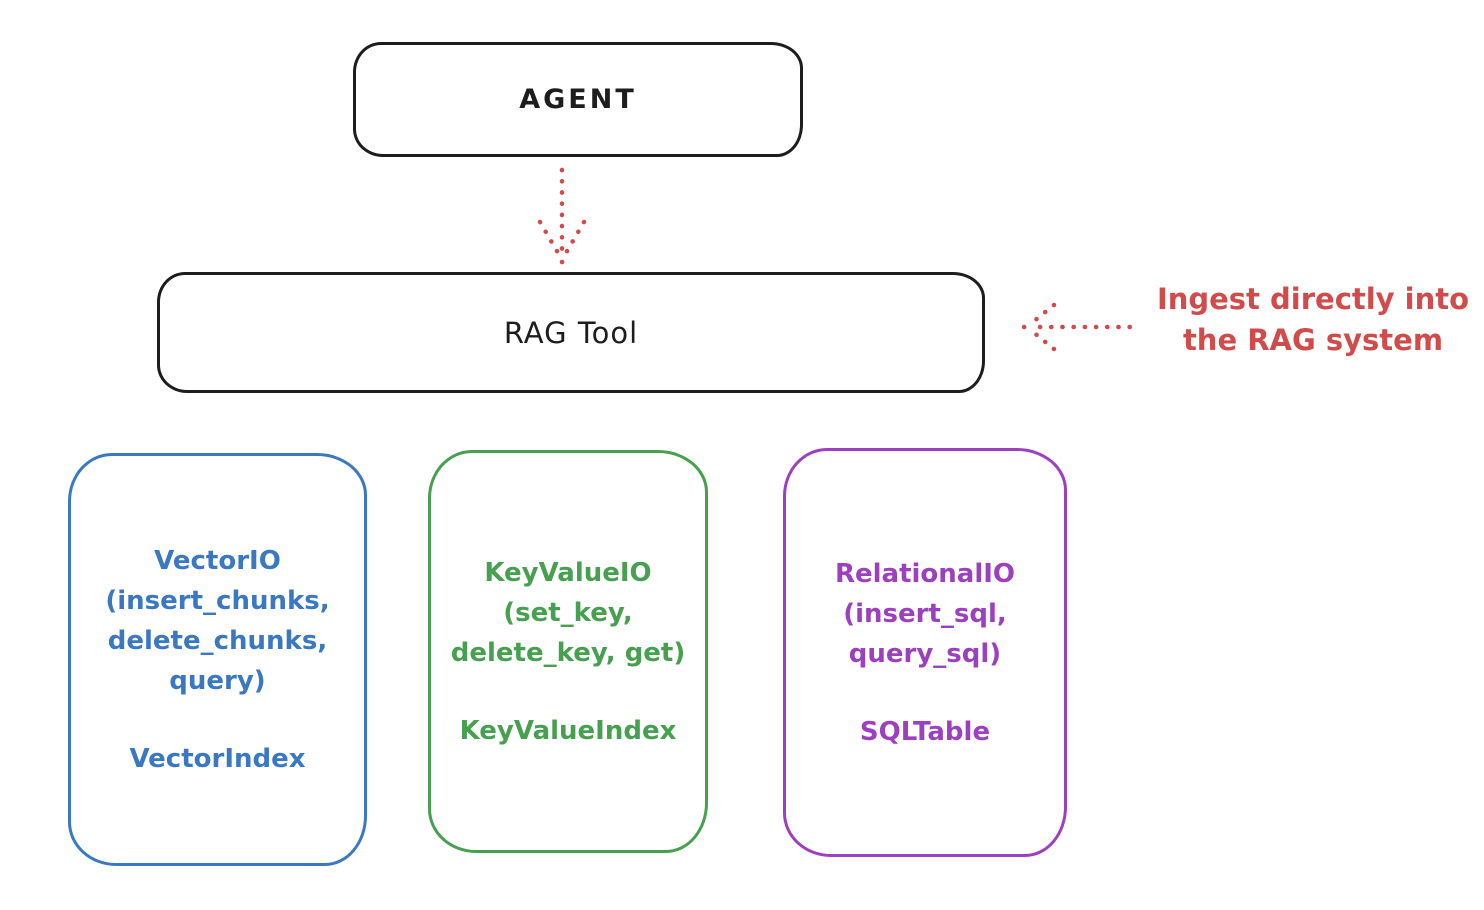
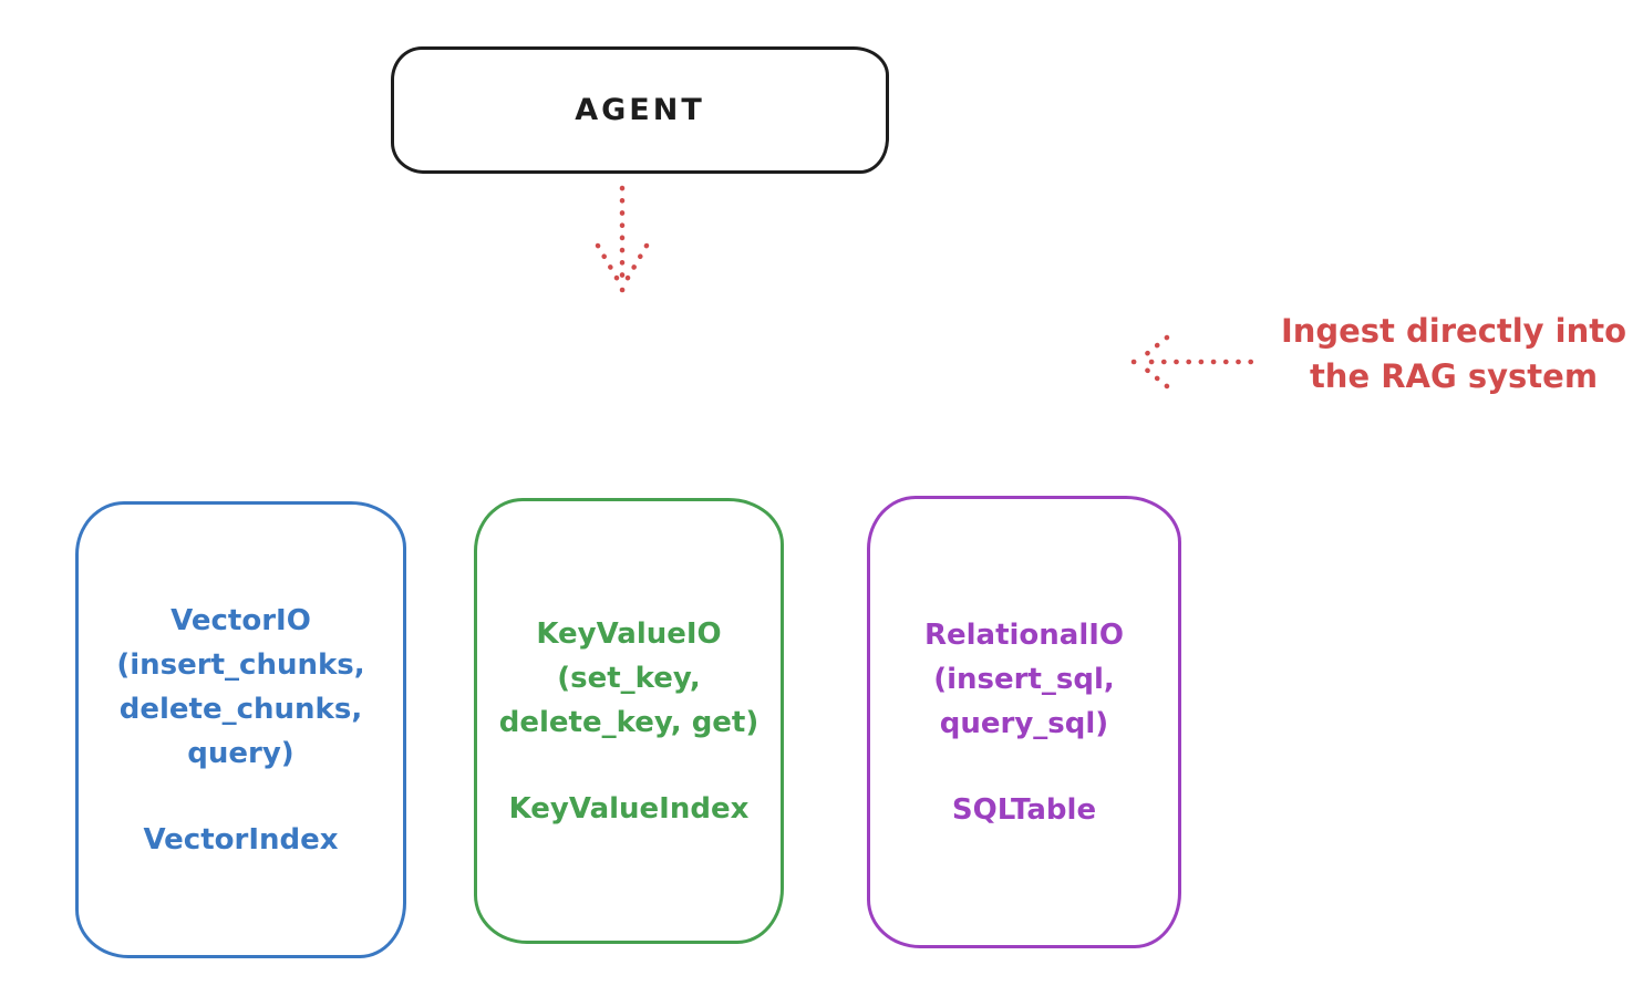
  AGENT
- RAG Tool
  Ingest directly into
  the RAG system
  VectorIO
  (insert_chunks,
  delete_chunks,
  query)
  VectorIndex
  KeyValueIO
  (set_key,
  delete_key, get)
  KeyValueIndex
  RelationalIO
  (insert_sql,
  query_sql)
  SQLTable
